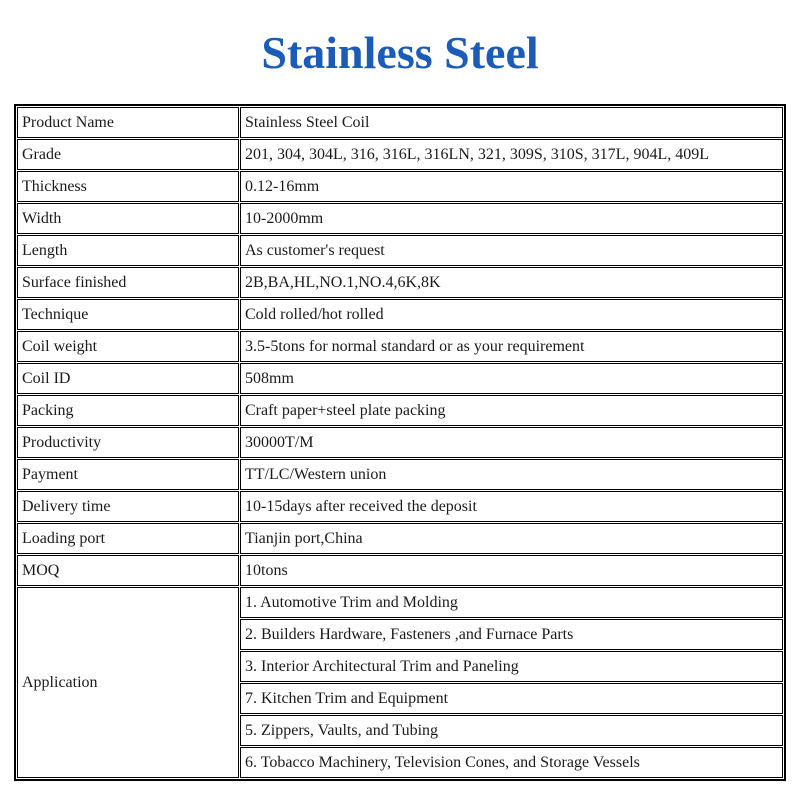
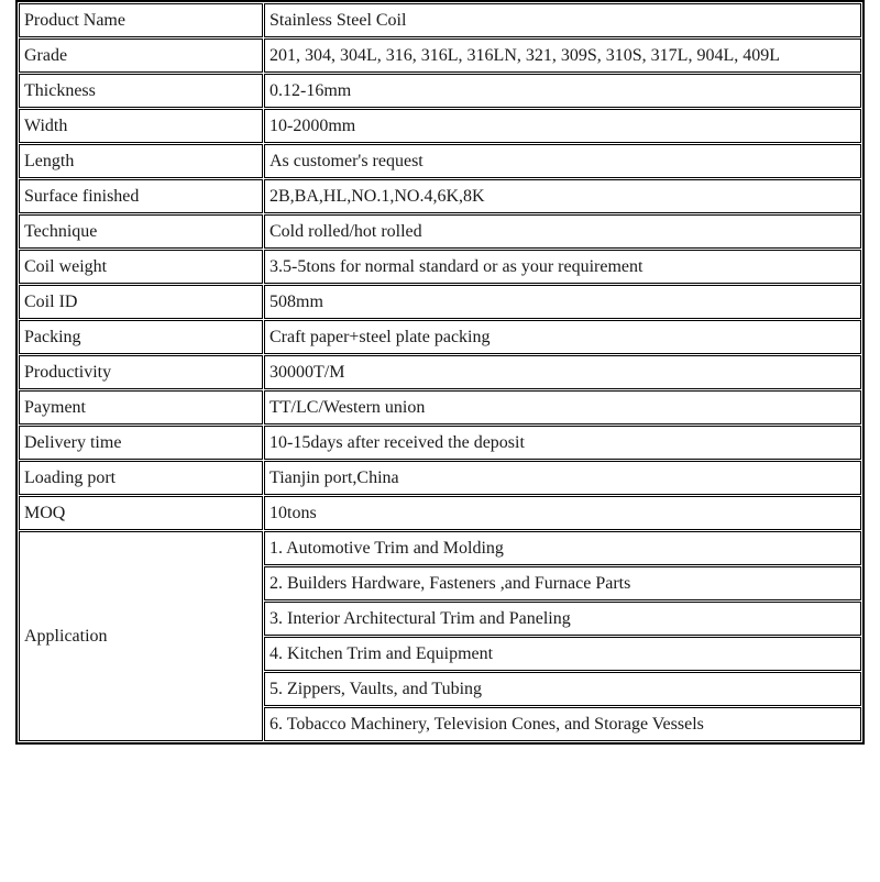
- Stainless Steel
  Product Name	Stainless Steel Coil
  Grade	201, 304, 304L, 316, 316L, 316LN, 321, 309S, 310S, 317L, 904L, 409L
  Thickness	0.12-16mm
  Width	10-2000mm
  Length	As customer's request
  Surface finished	2B,BA,HL,NO.1,NO.4,6K,8K
  Technique	Cold rolled/hot rolled
  Coil weight	3.5-5tons for normal standard or as your requirement
  Coil ID	508mm
  Packing	Craft paper+steel plate packing
  Productivity	30000T/M
  Payment	TT/LC/Western union
  Delivery time	10-15days after received the deposit
  Loading port	Tianjin port,China
  MOQ	10tons
  Application	1. Automotive Trim and Molding
  2. Builders Hardware, Fasteners ,and Furnace Parts
  3. Interior Architectural Trim and Paneling
- 7. Kitchen Trim and Equipment
+ 4. Kitchen Trim and Equipment
  5. Zippers, Vaults, and Tubing
  6. Tobacco Machinery, Television Cones, and Storage Vessels
